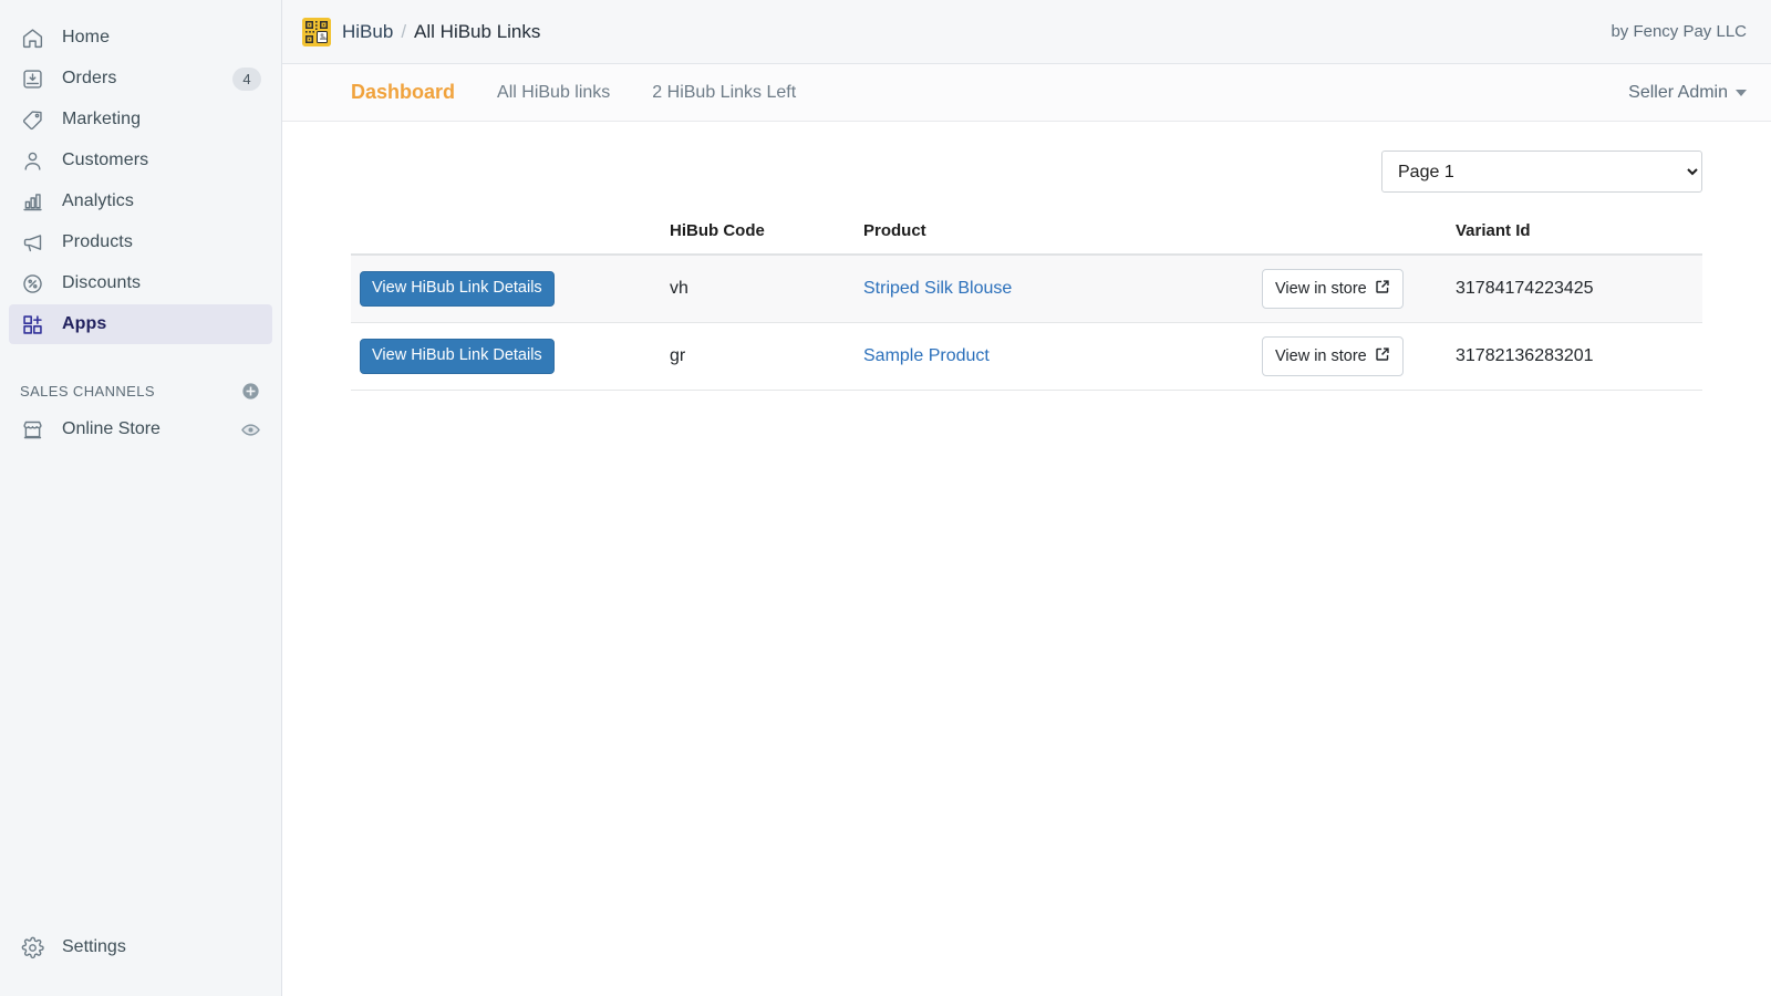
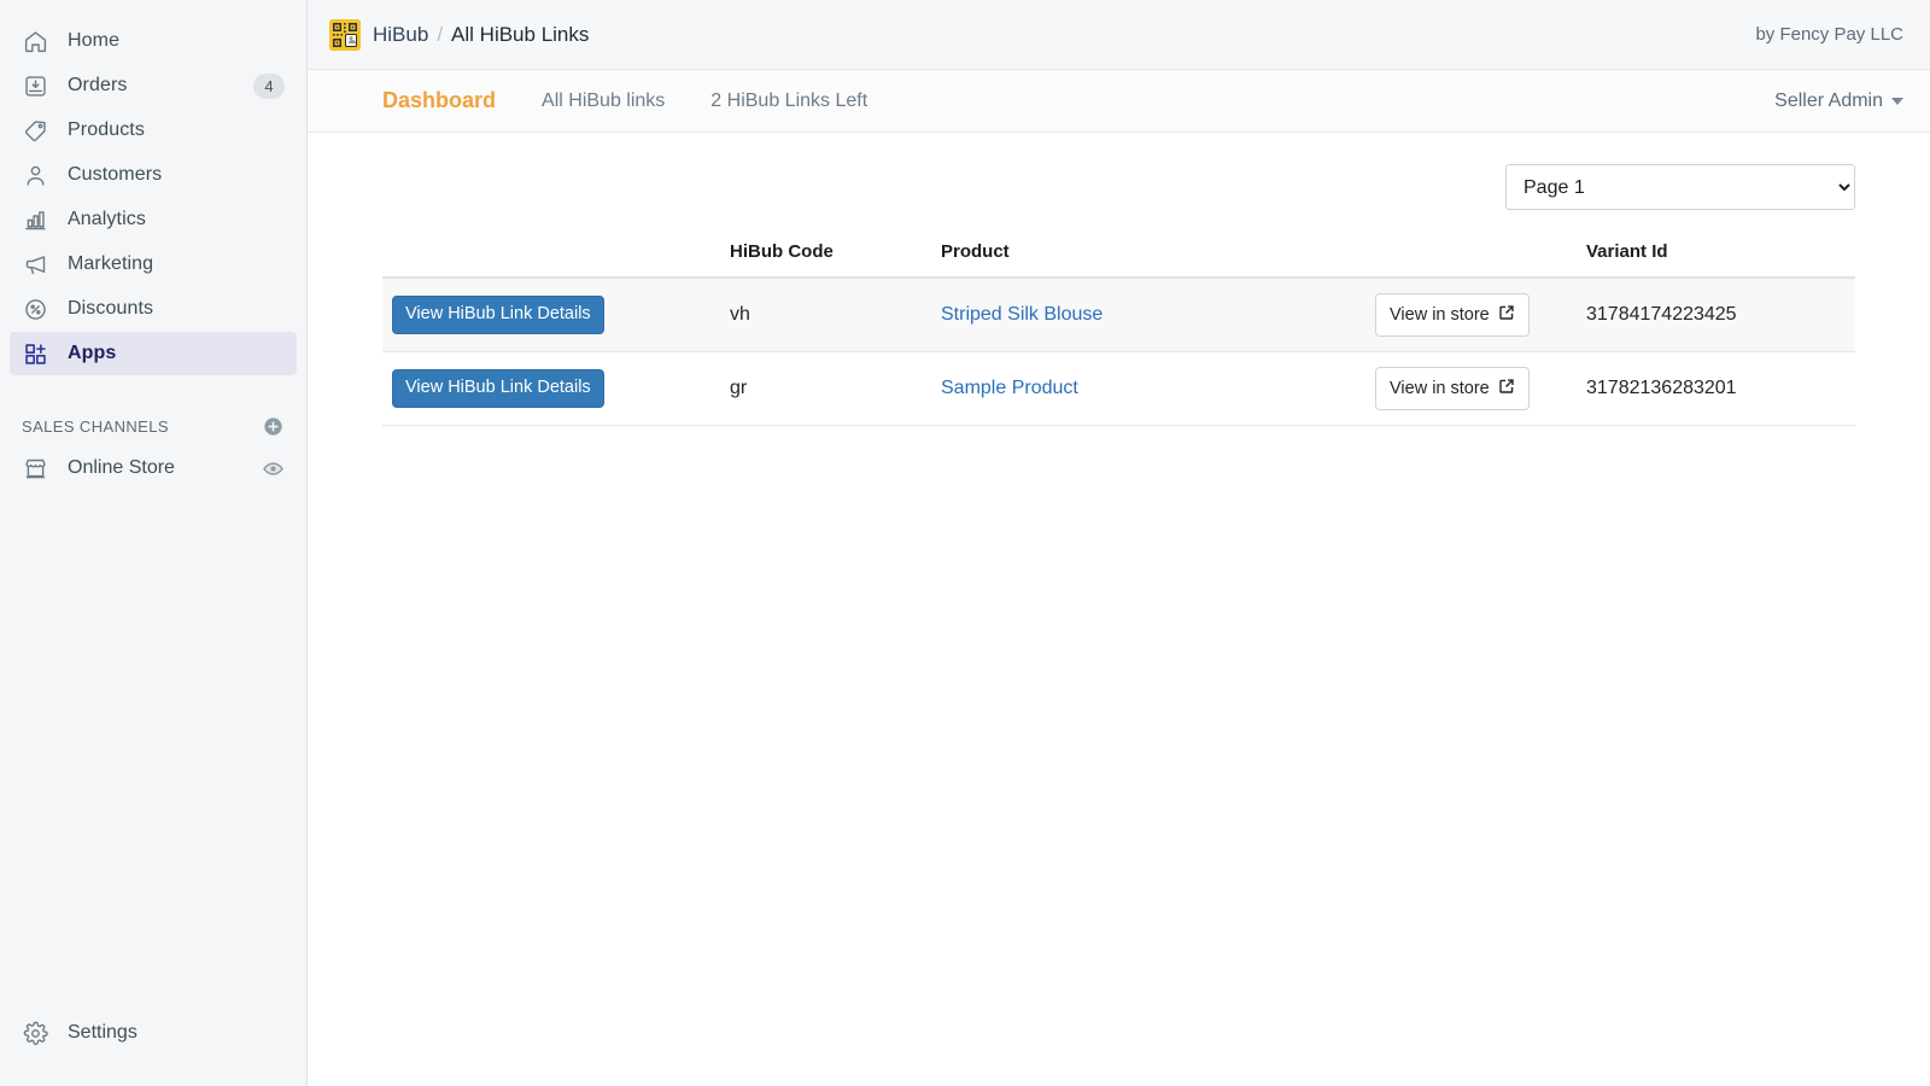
  Home
  Orders
  4
- Marketing
+ Products
  Customers
  Analytics
- Products
+ Marketing
  Discounts
  Apps
  SALES CHANNELS
  Online Store
  Settings
  HiBub
  /
  All HiBub Links
  by Fency Pay LLC
  Dashboard
  All HiBub links
  2 HiBub Links Left
  Seller Admin
  Page 1
  	HiBub Code	Product		Variant Id
  View HiBub Link Details	vh	Striped Silk Blouse	View in store	31784174223425
  View HiBub Link Details	gr	Sample Product	View in store	31782136283201
